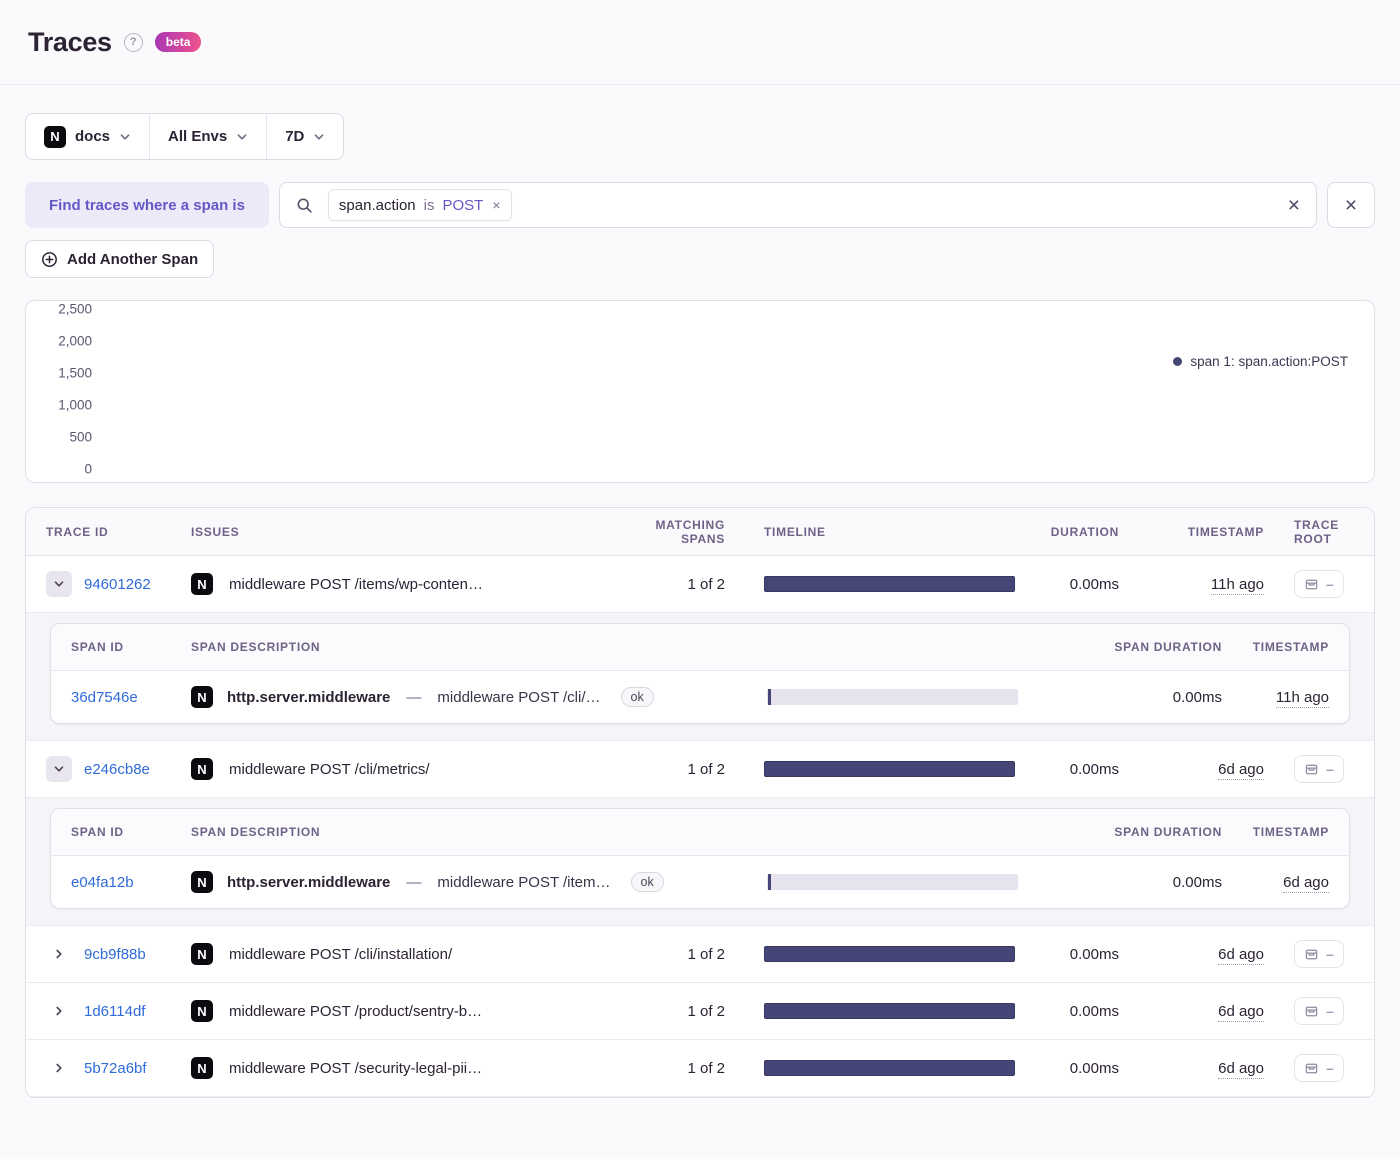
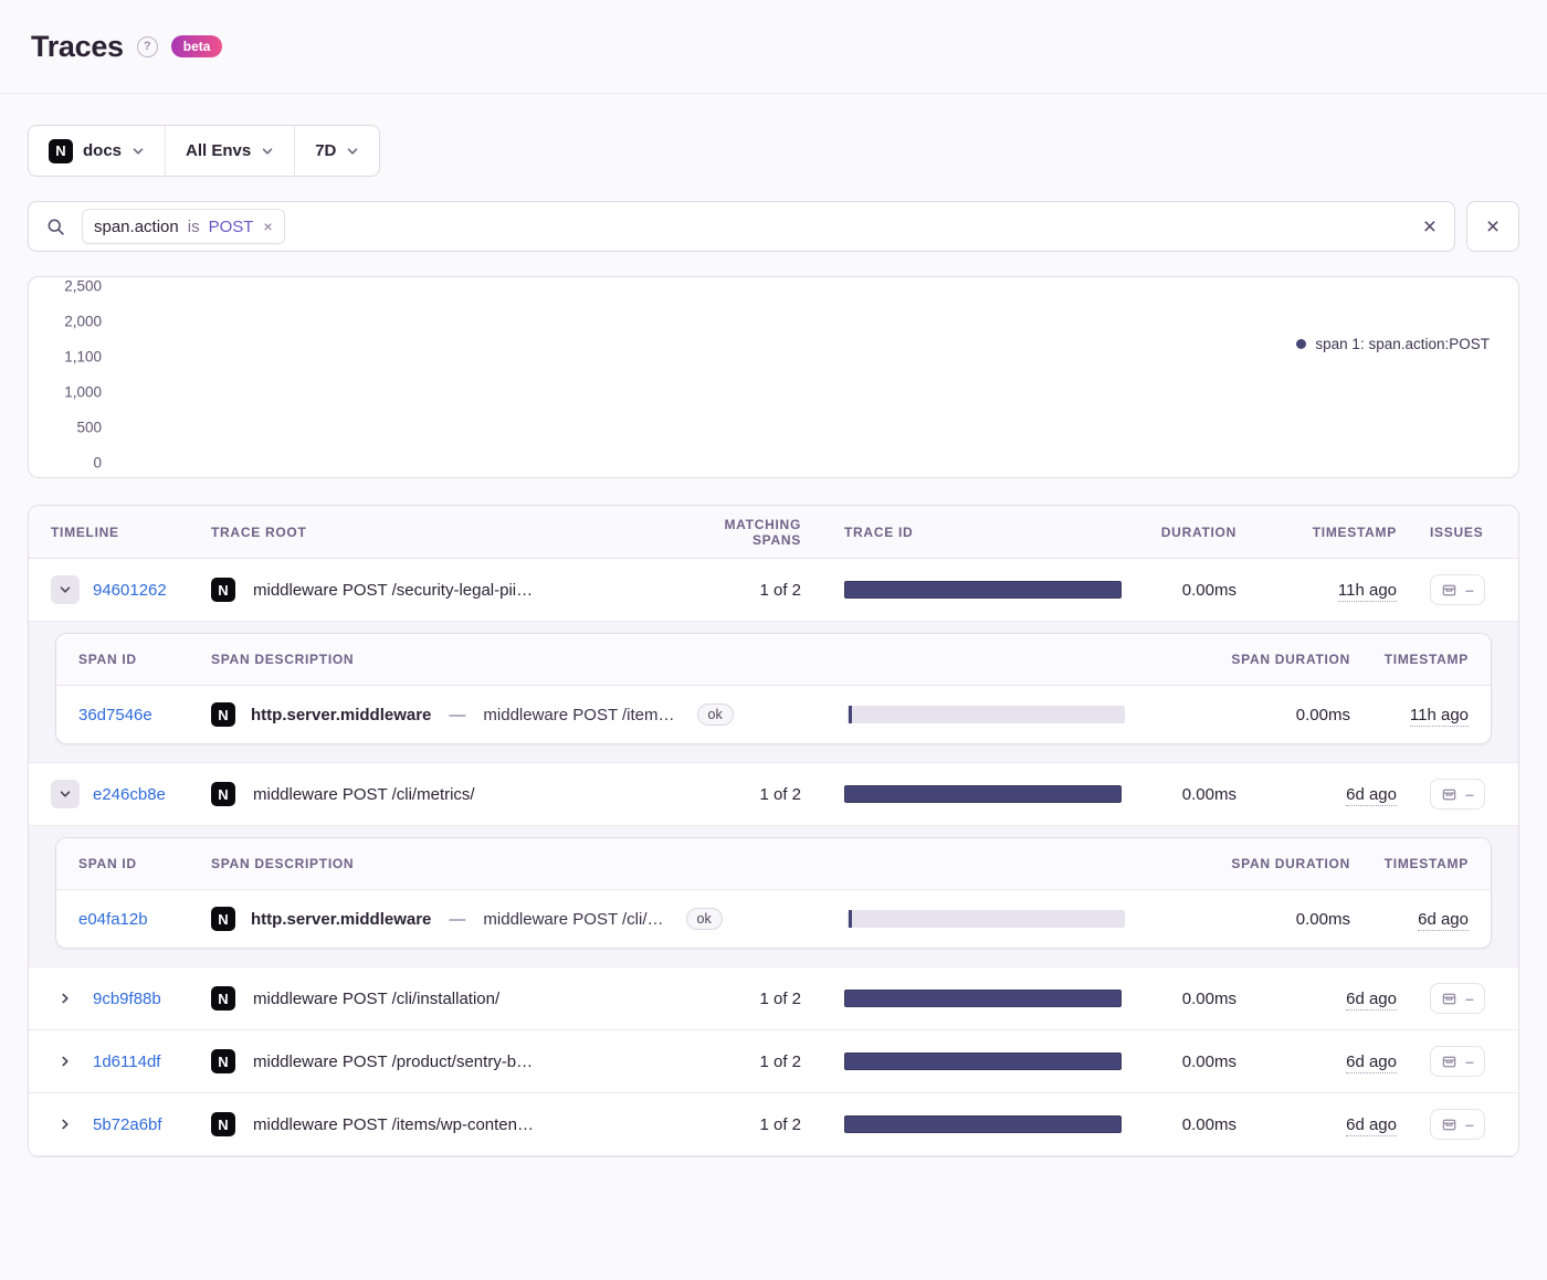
  Traces
  ?
  beta
  N
  docs
  All Envs
  7D
- Find traces where a span is
  span.action
  is
  POST
  ×
  ×
  ×
- Add Another Span
  span 1: span.action:POST
  2,500
  2,000
- 1,500
+ 1,100
  1,000
  500
  0
- TRACE ID
+ TIMELINE
- ISSUES
+ TRACE ROOT
  MATCHING SPANS
- TIMELINE
+ TRACE ID
  DURATION
  TIMESTAMP
- TRACE ROOT
+ ISSUES
  94601262
  N
- middleware POST /items/wp-conten…
+ middleware POST /security-legal-pii…
  1 of 2
  0.00ms
  11h ago
  –
  SPAN ID
  SPAN DESCRIPTION
  SPAN DURATION
  TIMESTAMP
  36d7546e
  N
  http.server.middleware
  —
- middleware POST /cli/…
+ middleware POST /item…
  ok
  0.00ms
  11h ago
  e246cb8e
  N
  middleware POST /cli/metrics/
  1 of 2
  0.00ms
  6d ago
  –
  SPAN ID
  SPAN DESCRIPTION
  SPAN DURATION
  TIMESTAMP
  e04fa12b
  N
  http.server.middleware
  —
- middleware POST /item…
+ middleware POST /cli/…
  ok
  0.00ms
  6d ago
  9cb9f88b
  N
  middleware POST /cli/installation/
  1 of 2
  0.00ms
  6d ago
  –
  1d6114df
  N
  middleware POST /product/sentry-b…
  1 of 2
  0.00ms
  6d ago
  –
  5b72a6bf
  N
- middleware POST /security-legal-pii…
+ middleware POST /items/wp-conten…
  1 of 2
  0.00ms
  6d ago
  –
